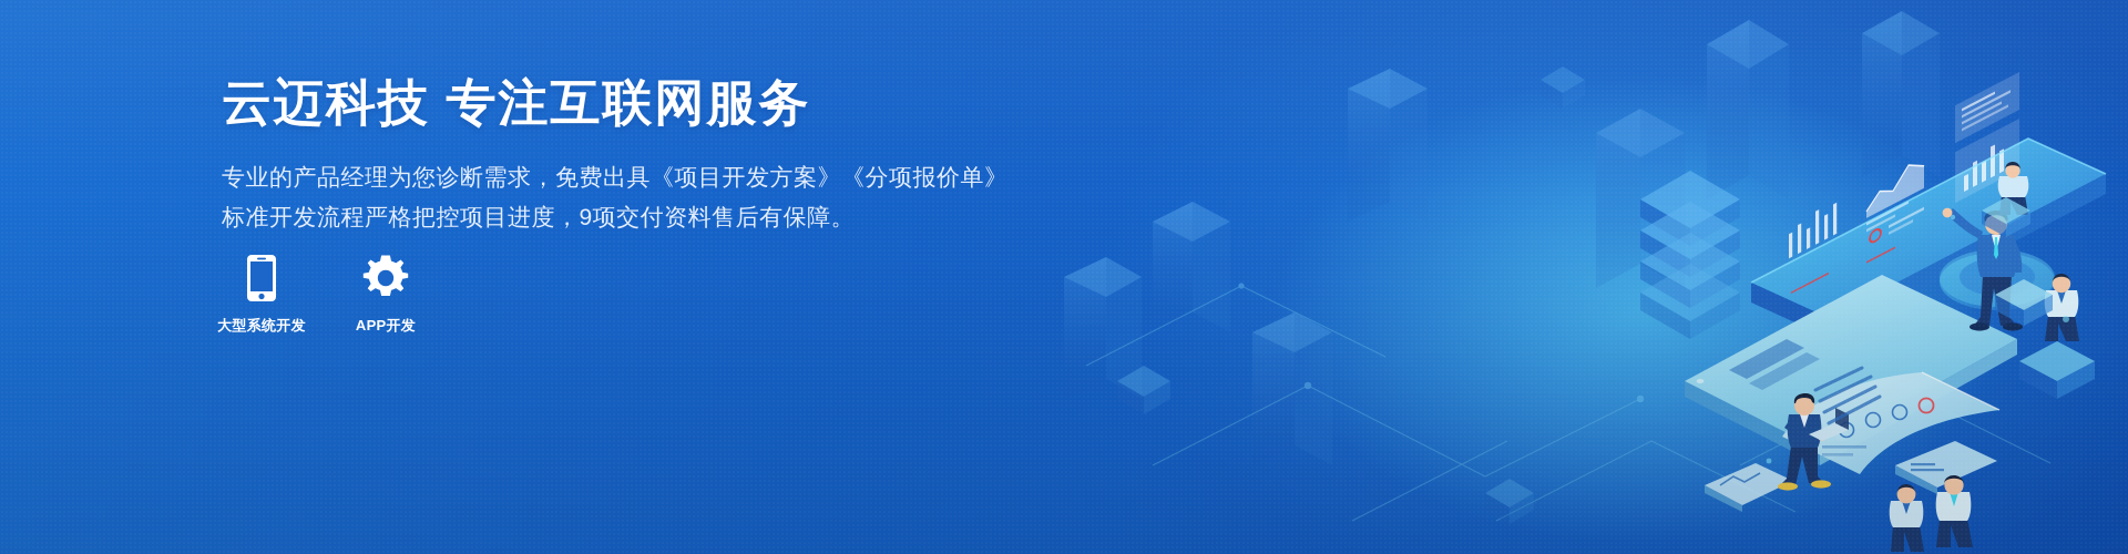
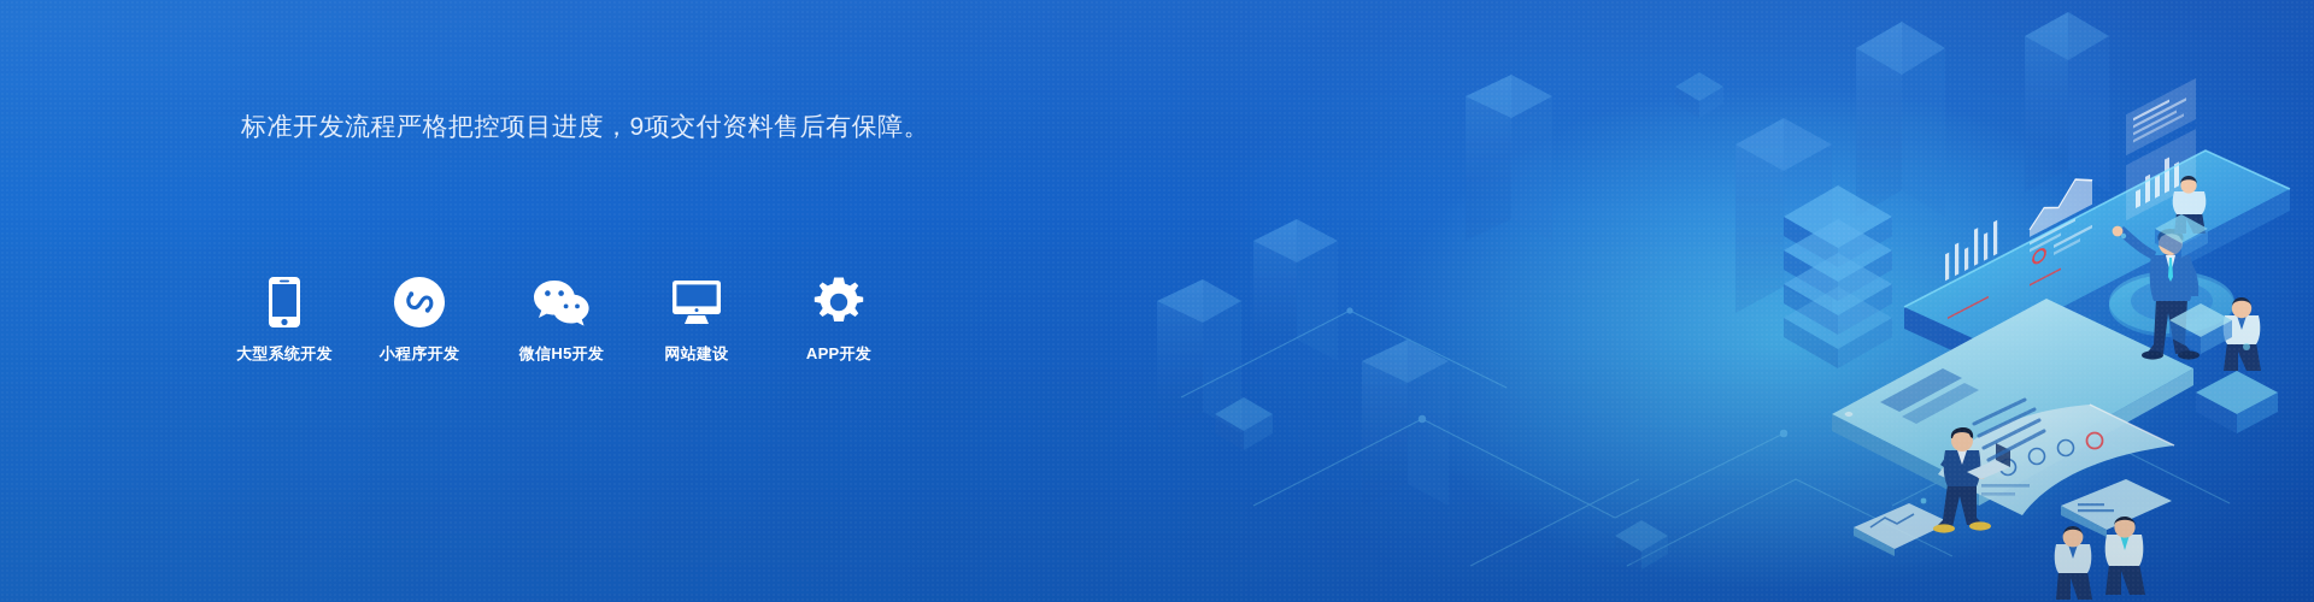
- 云迈科技 专注互联网服务
- 专业的产品经理为您诊断需求，免费出具《项目开发方案》《分项报价单》
  标准开发流程严格把控项目进度，9项交付资料售后有保障。
  大型系统开发
+ 小程序开发
+ 微信H5开发
+ 网站建设
  APP开发
